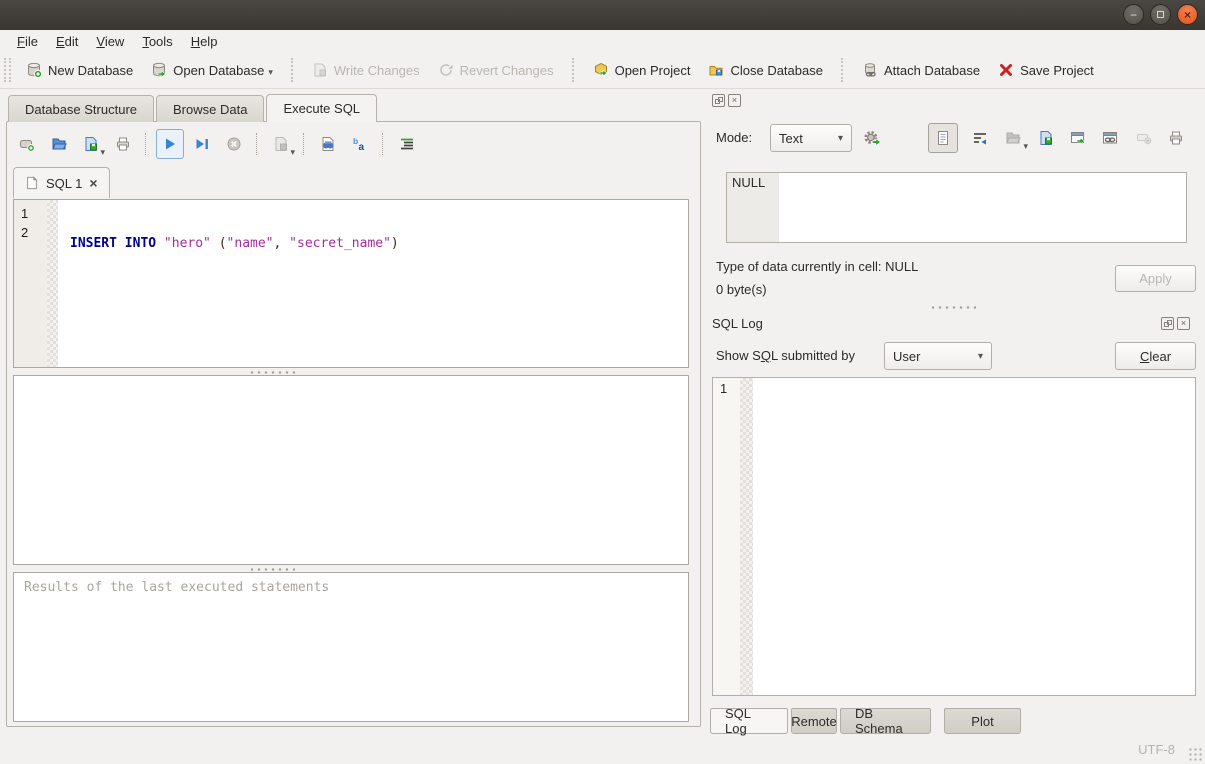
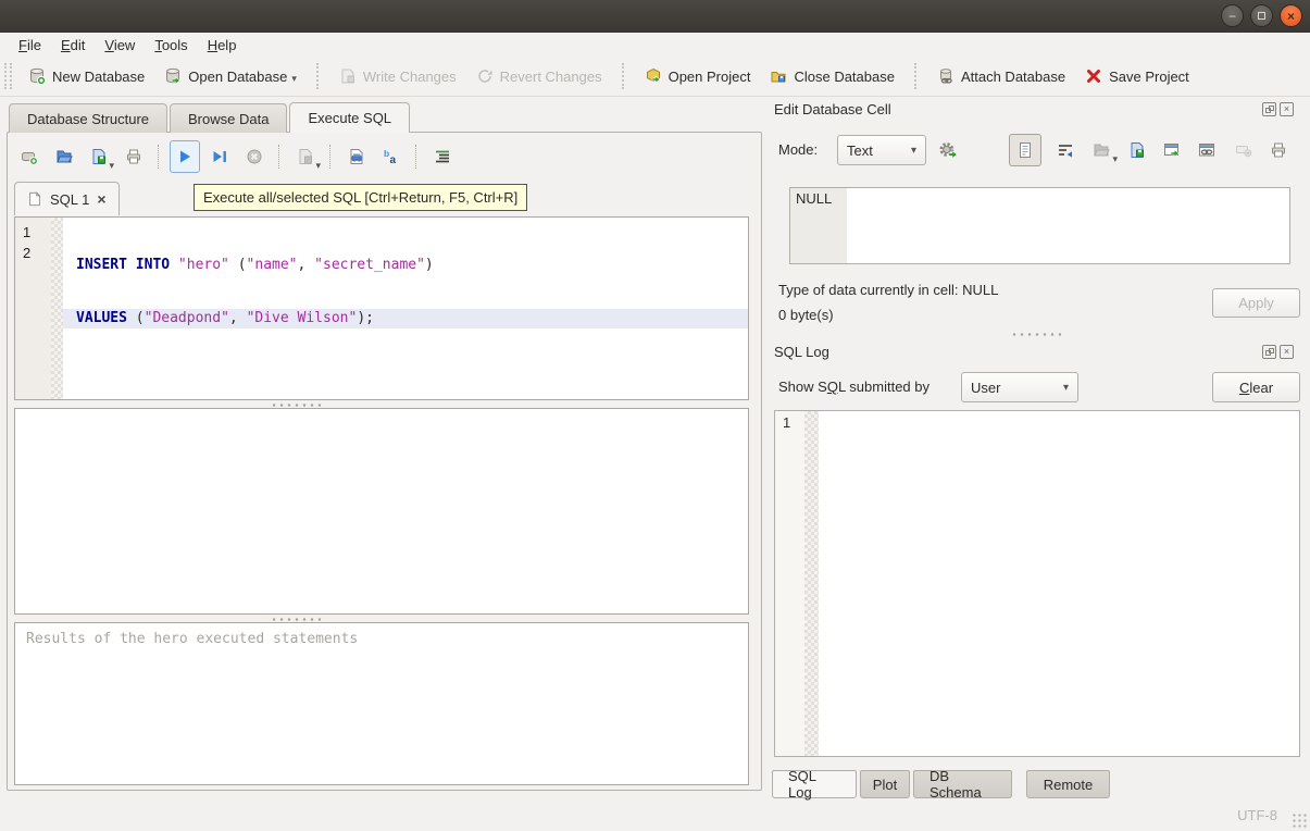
  −
  ×
  File
  Edit
  View
  Tools
  Help
  New Database
  Open Database
  ▾
  Write Changes
  Revert Changes
  Open Project
  Close Database
  Attach Database
  Save Project
  Database Structure
  Browse Data
  Execute SQL
  ▾
  ▾
  b
  a
  SQL 1
  ×
  1
  2
  INSERT INTO "hero" ("name", "secret_name")
+ VALUES ("Deadpond", "Dive Wilson");
- Results of the last executed statements
+ Results of the hero executed statements
+ Execute all/selected SQL [Ctrl+Return, F5, Ctrl+R]
+ Edit Database Cell
  ×
  Mode:
  Text
  ▾
  ▾
  NULL
  Type of data currently in cell: NULL
  0 byte(s)
  Apply
  SQL Log
  ×
  Show SQL submitted by
  User
  ▾
  Clear
  1
  SQL Log
- Remote
+ Plot
  DB Schema
- Plot
+ Remote
  UTF-8
